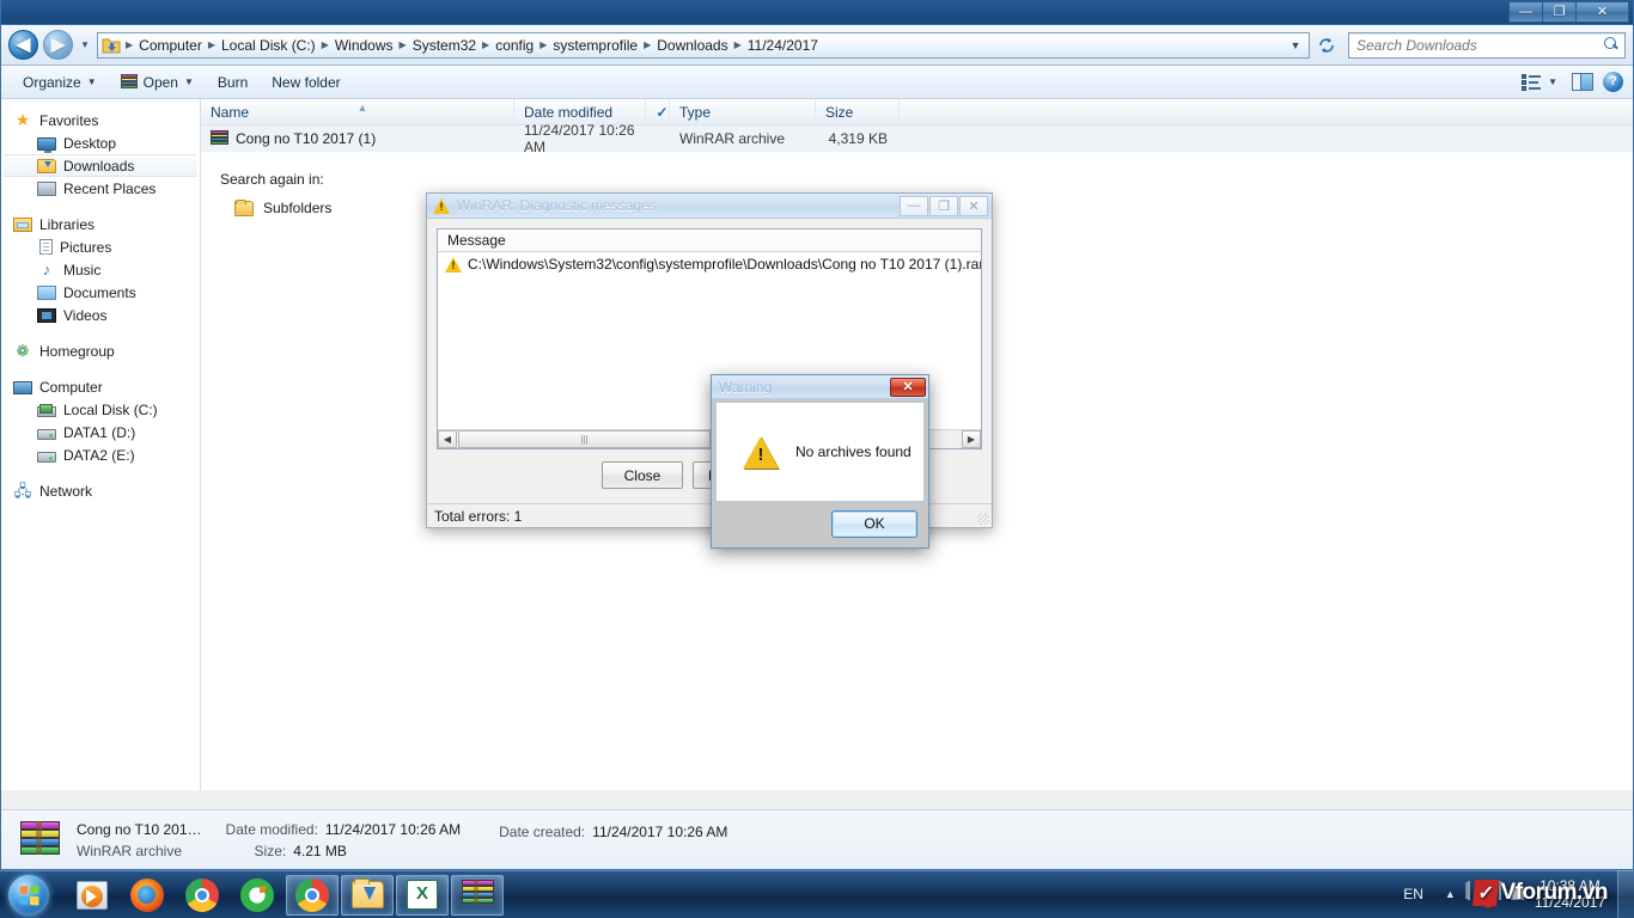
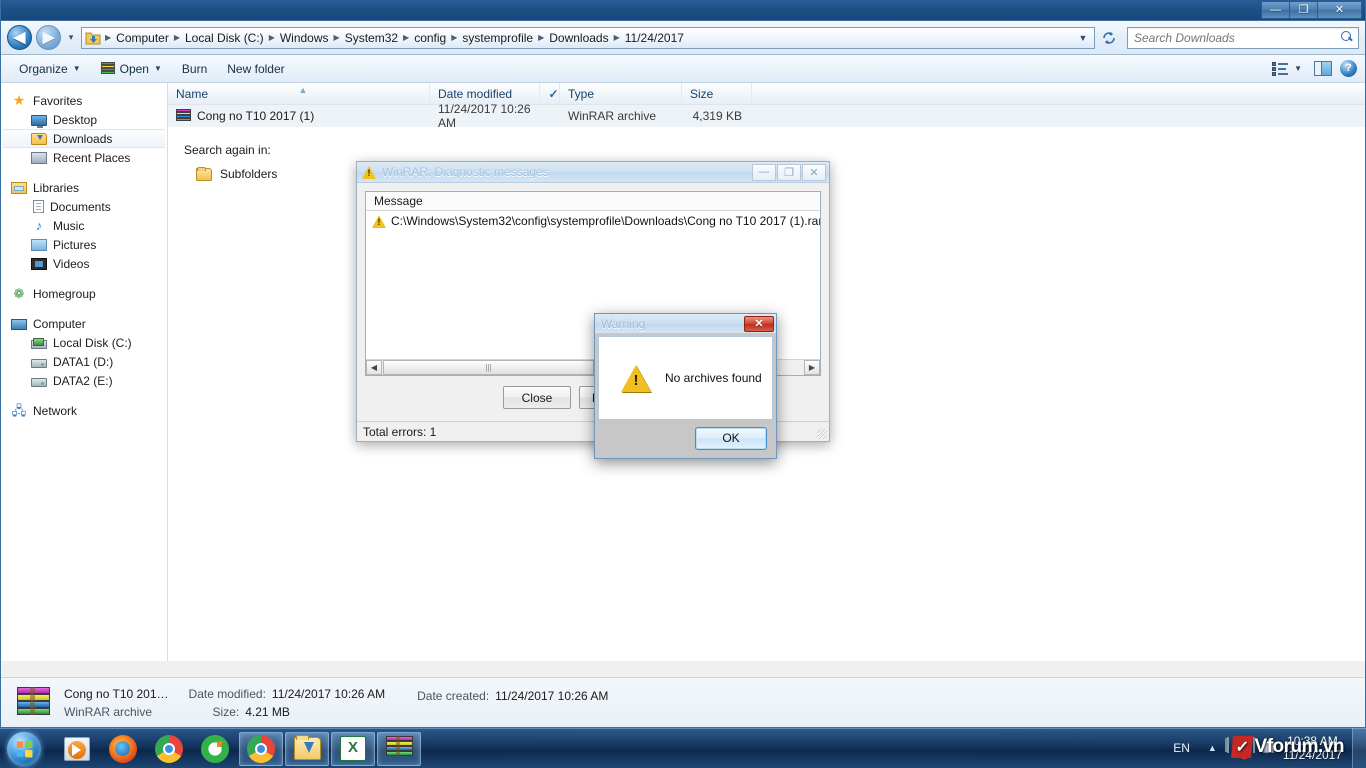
  —
  ❐
  ✕
  ◀
  ▶
  ▾
  ▶
  Computer
  ▶
  Local Disk (C:)
  ▶
  Windows
  ▶
  System32
  ▶
  config
  ▶
  systemprofile
  ▶
  Downloads
  ▶
  11/24/2017
  ▼
  Search Downloads
  Organize
  ▼
  Open
  ▼
  Burn
  New folder
  ▼
  ?
  ★
  Favorites
  Desktop
  Downloads
  Recent Places
  Libraries
- Pictures
+ Documents
  ♪
  Music
- Documents
+ Pictures
  Videos
  ❁
  Homegroup
  Computer
  Local Disk (C:)
  DATA1 (D:)
  DATA2 (E:)
  🖧
  Network
  ▲
  Name
  Date modified
  ✓
  Type
  Size
  Cong no T10 2017 (1)
  11/24/2017 10:26 AM
  WinRAR archive
  4,319 KB
  Search again in:
  Subfolders
  Cong no T10 201…
  WinRAR archive
  Date modified:
  11/24/2017 10:26 AM
  Size:
  4.21 MB
  Date created:
  11/24/2017 10:26 AM
  WinRAR: Diagnostic messages
  —
  ❐
  ✕
  Message
  C:\Windows\System32\config\systemprofile\Downloads\Cong no T10 2017 (1).ra
  ◀
  |||
  ▶
  Close
  Total errors: 1
  Warning
  ✕
  No archives found
  OK
  EN
  ▲
  10:38 AM
  11/24/2017
  Vforum.vn
